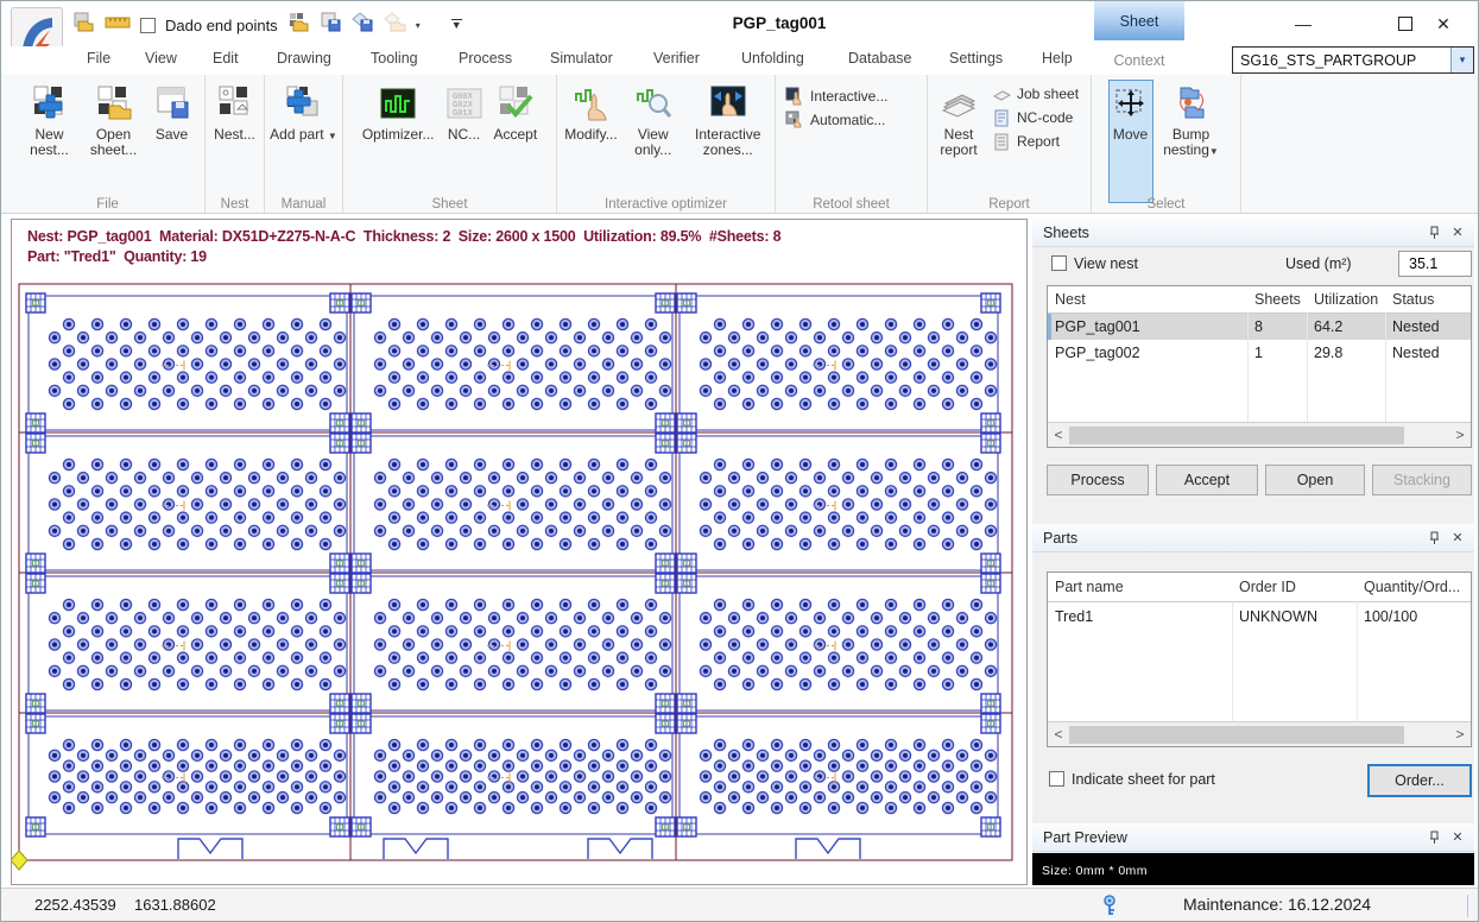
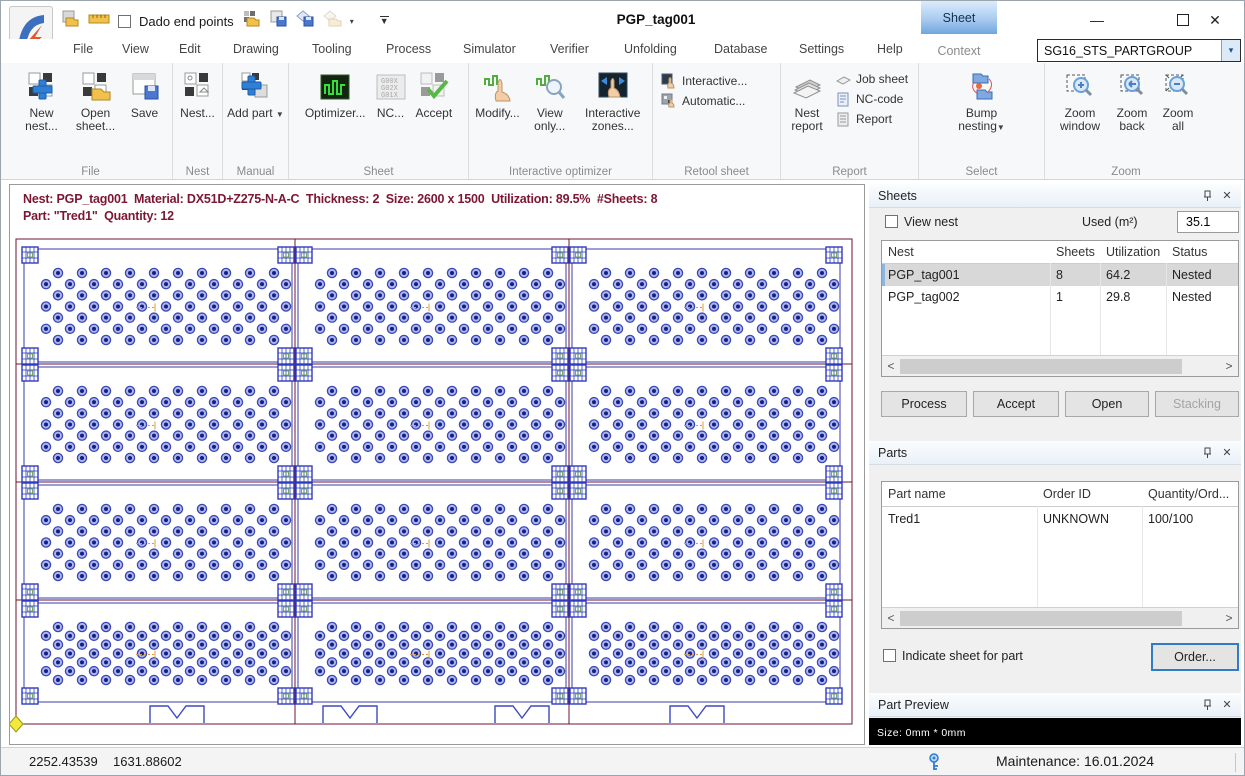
  Dado end points
  ▾
  ▼
  PGP_tag001
  Sheet
  —
  ✕
  File
  View
  Edit
  Drawing
  Tooling
  Process
  Simulator
  Verifier
  Unfolding
  Database
  Settings
  Help
  Context
  SG16_STS_PARTGROUP
  ▾
  New nest...
  Open sheet...
  Save
  File
  Nest...
  Nest
  Add part ▼
  Manual
  Optimizer...
  G00X
  G02X
  G01X
  NC...
  Accept
  Sheet
  Modify...
  View only...
  Interactive zones...
  Interactive optimizer
  Interactive...
  Automatic...
  Retool sheet
  Nest report
  Job sheet
  NC-code
  Report
  Report
- Move
  Bump nesting▼
  Select
+ Zoom window
+ Zoom back
+ Zoom all
+ Zoom
  Nest: PGP_tag001 Material: DX51D+Z275-N-A-C Thickness: 2 Size: 2600 x 1500 Utilization: 89.5% #Sheets: 8
- Part: "Tred1" Quantity: 19
+ Part: "Tred1" Quantity: 12
  Sheets
  ✕
  View nest
  Used (m²)
  35.1
  Nest
  Sheets
  Utilization
  Status
  PGP_tag001
  8
  64.2
  Nested
  PGP_tag002
  1
  29.8
  Nested
  <
  >
  Process
  Accept
  Open
  Stacking
  Parts
  ✕
  Part name
  Order ID
  Quantity/Ord...
  Tred1
  UNKNOWN
  100/100
  <
  >
  Indicate sheet for part
  Order...
  Part Preview
  ✕
  Size: 0mm * 0mm
  2252.43539
  1631.88602
- Maintenance: 16.12.2024
+ Maintenance: 16.01.2024
